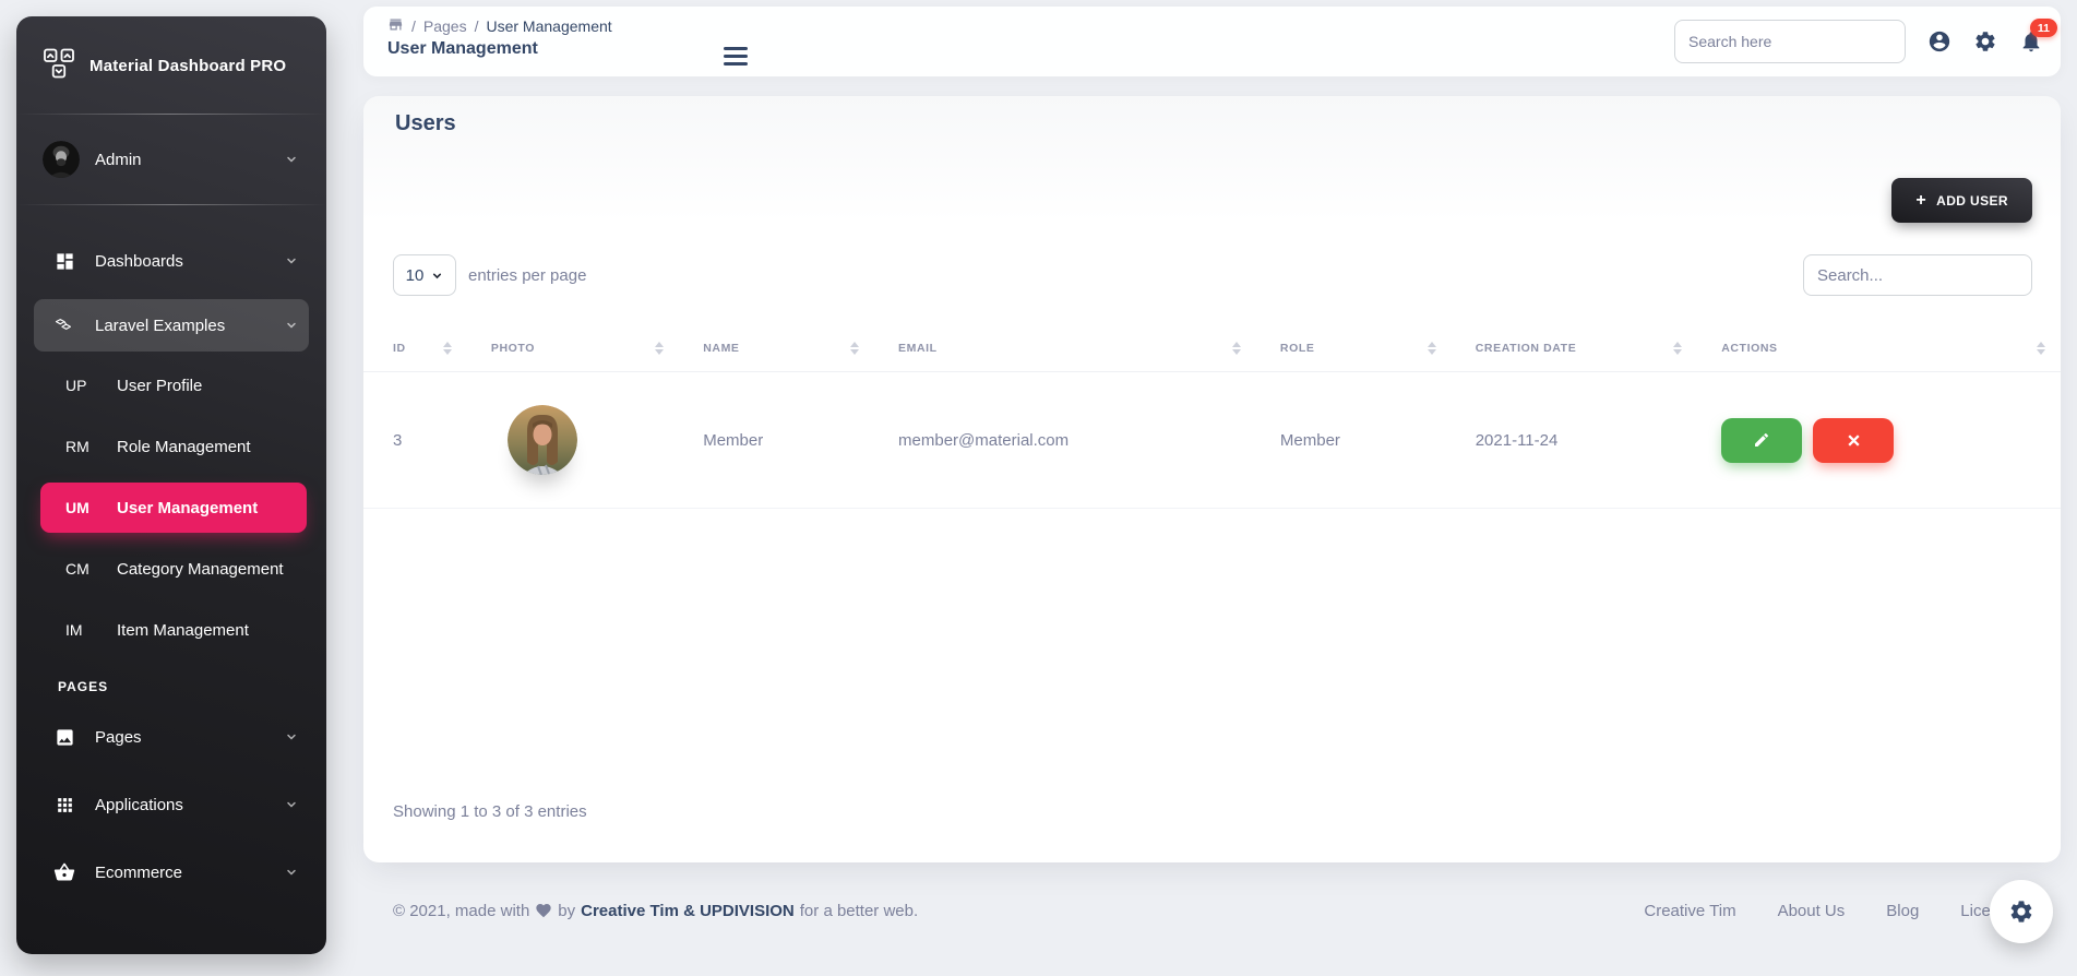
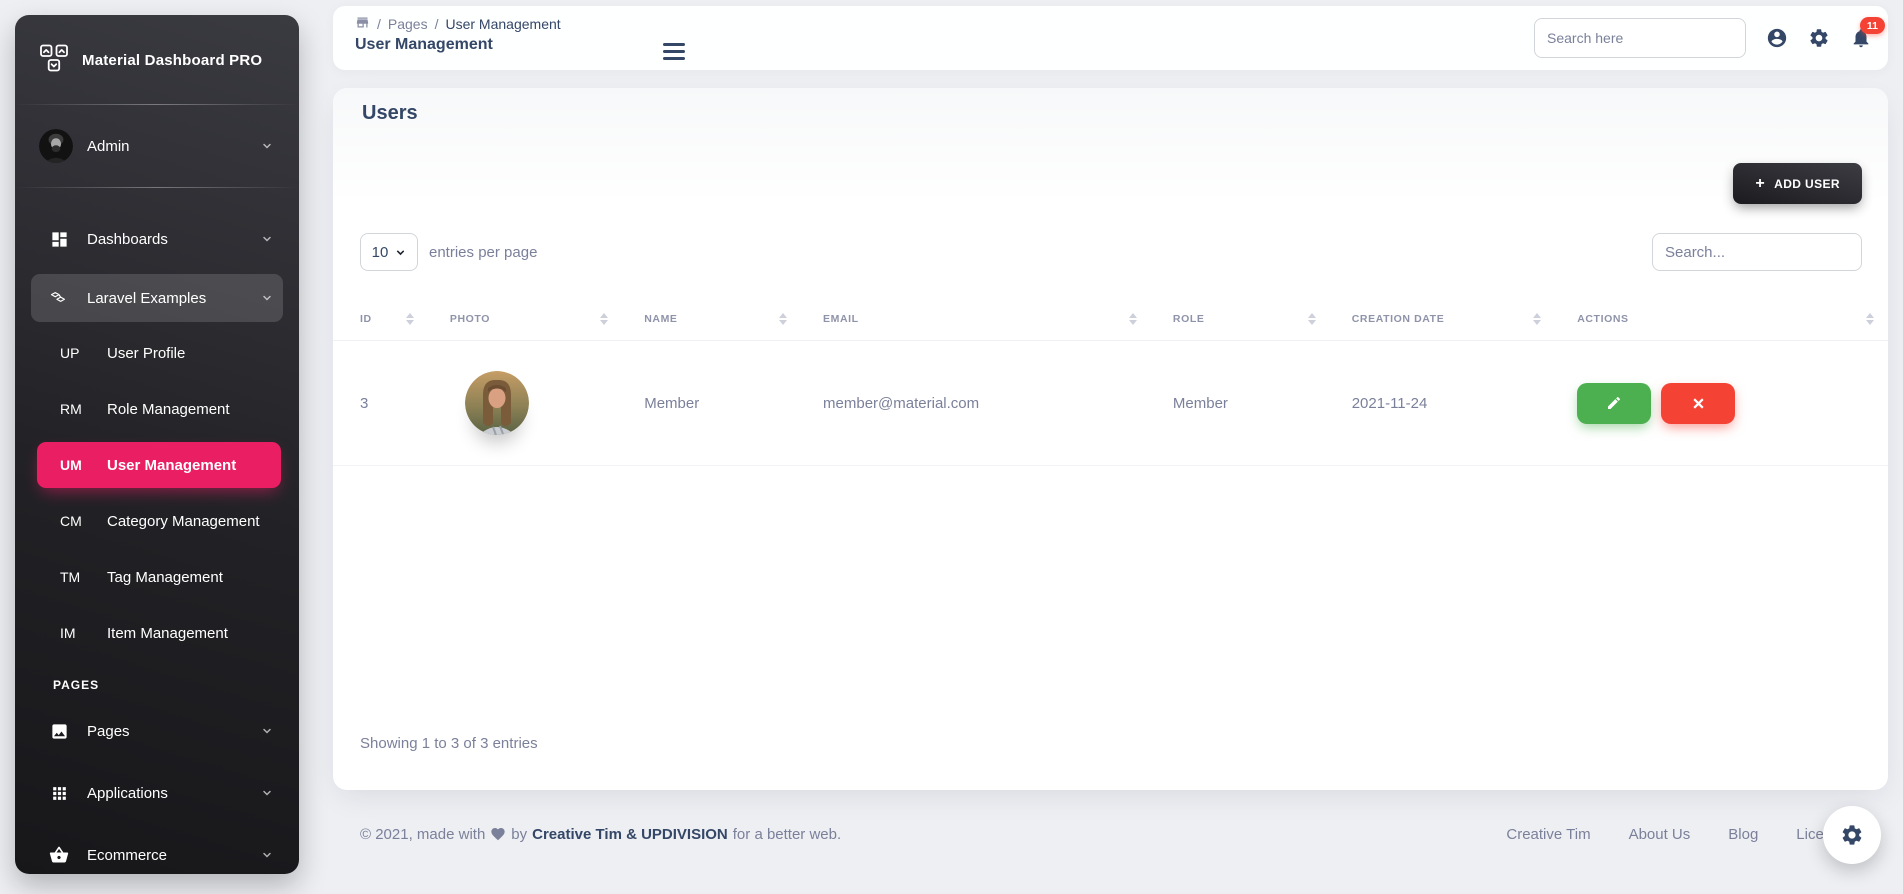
  Material Dashboard PRO
  Admin
  Dashboards
  Laravel Examples
  UP
  User Profile
  RM
  Role Management
  UM
  User Management
  CM
  Category Management
+ TM
+ Tag Management
  IM
  Item Management
  PAGES
  Pages
  Applications
  Ecommerce
  /
  Pages
  /
  User Management
  User Management
  Search here
  11
  Users
  +
  ADD USER
  10
  entries per page
  Search...
  ID	PHOTO	NAME	EMAIL	ROLE	CREATION DATE	ACTIONS
  3		Member	member@material.com	Member	2021-11-24
  Showing 1 to 3 of 3 entries
  © 2021, made with
  by
  Creative Tim & UPDIVISION
  for a better web.
  Creative Tim
  About Us
  Blog
